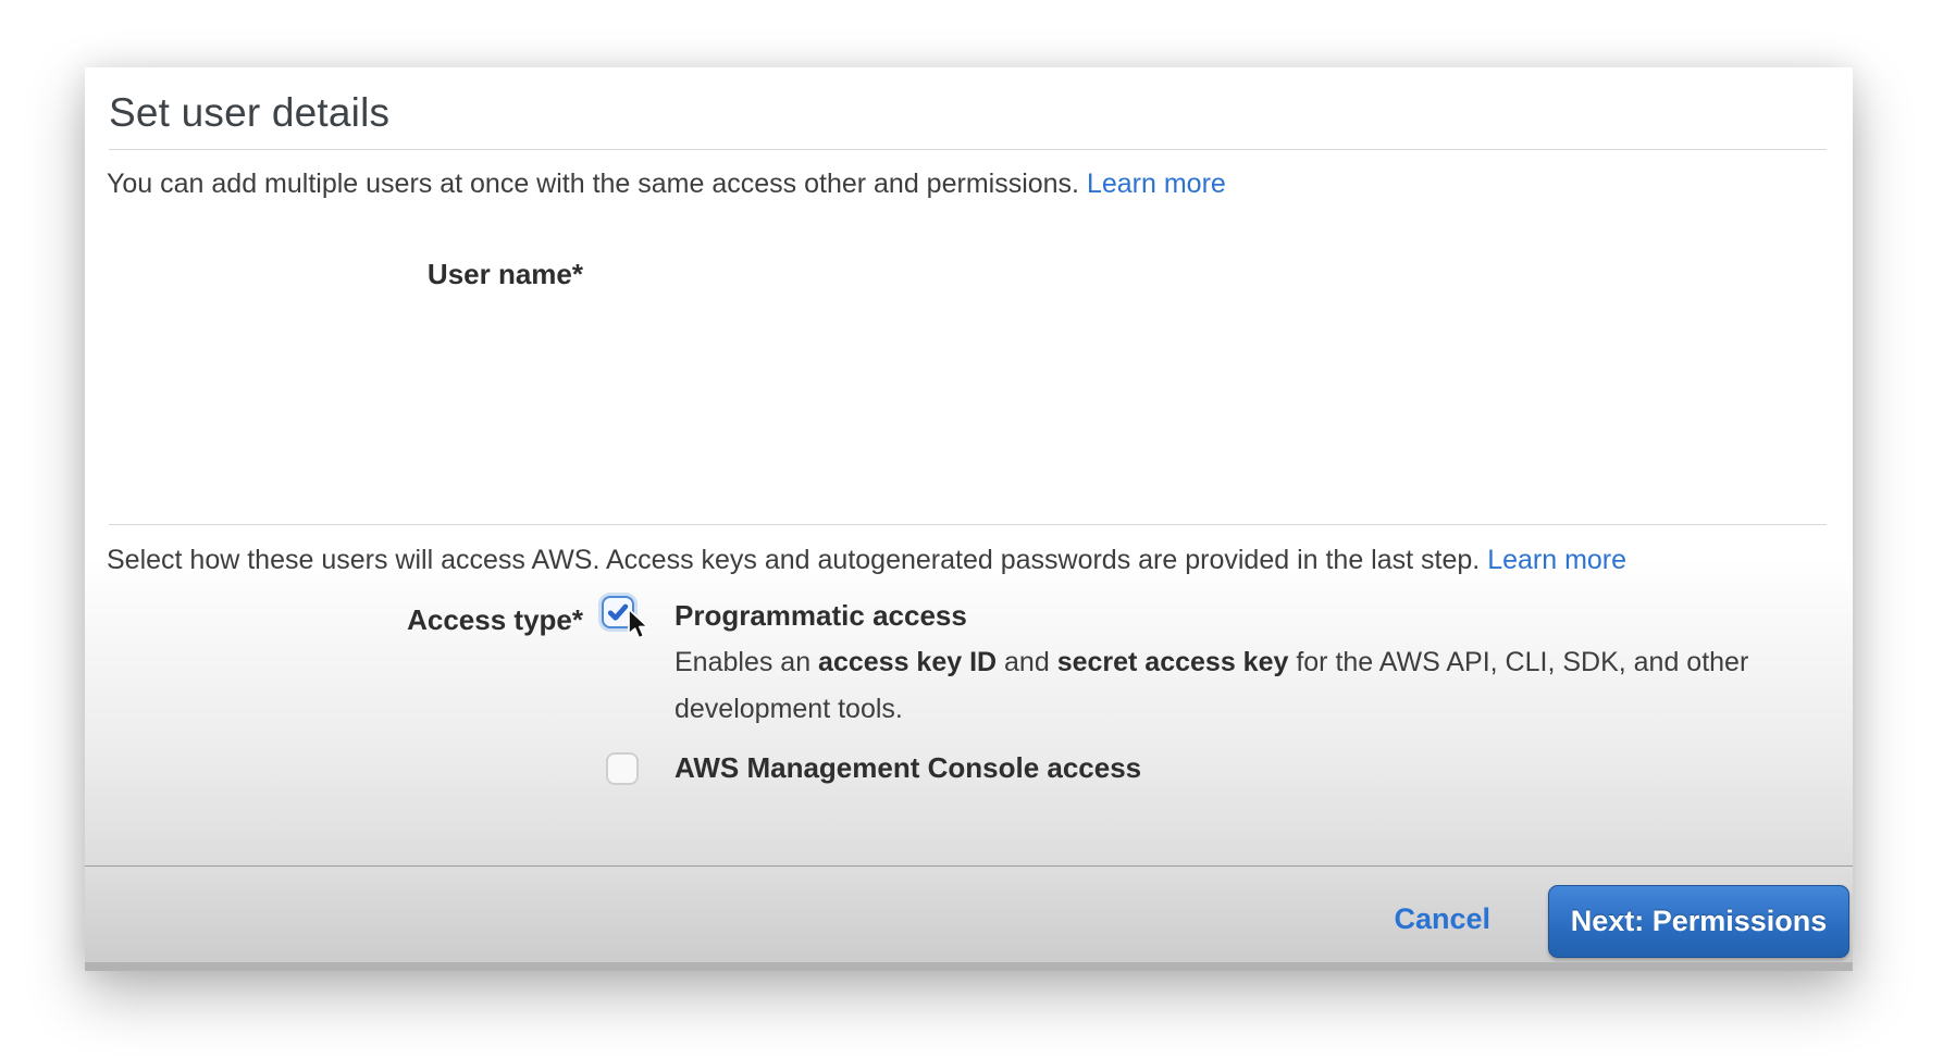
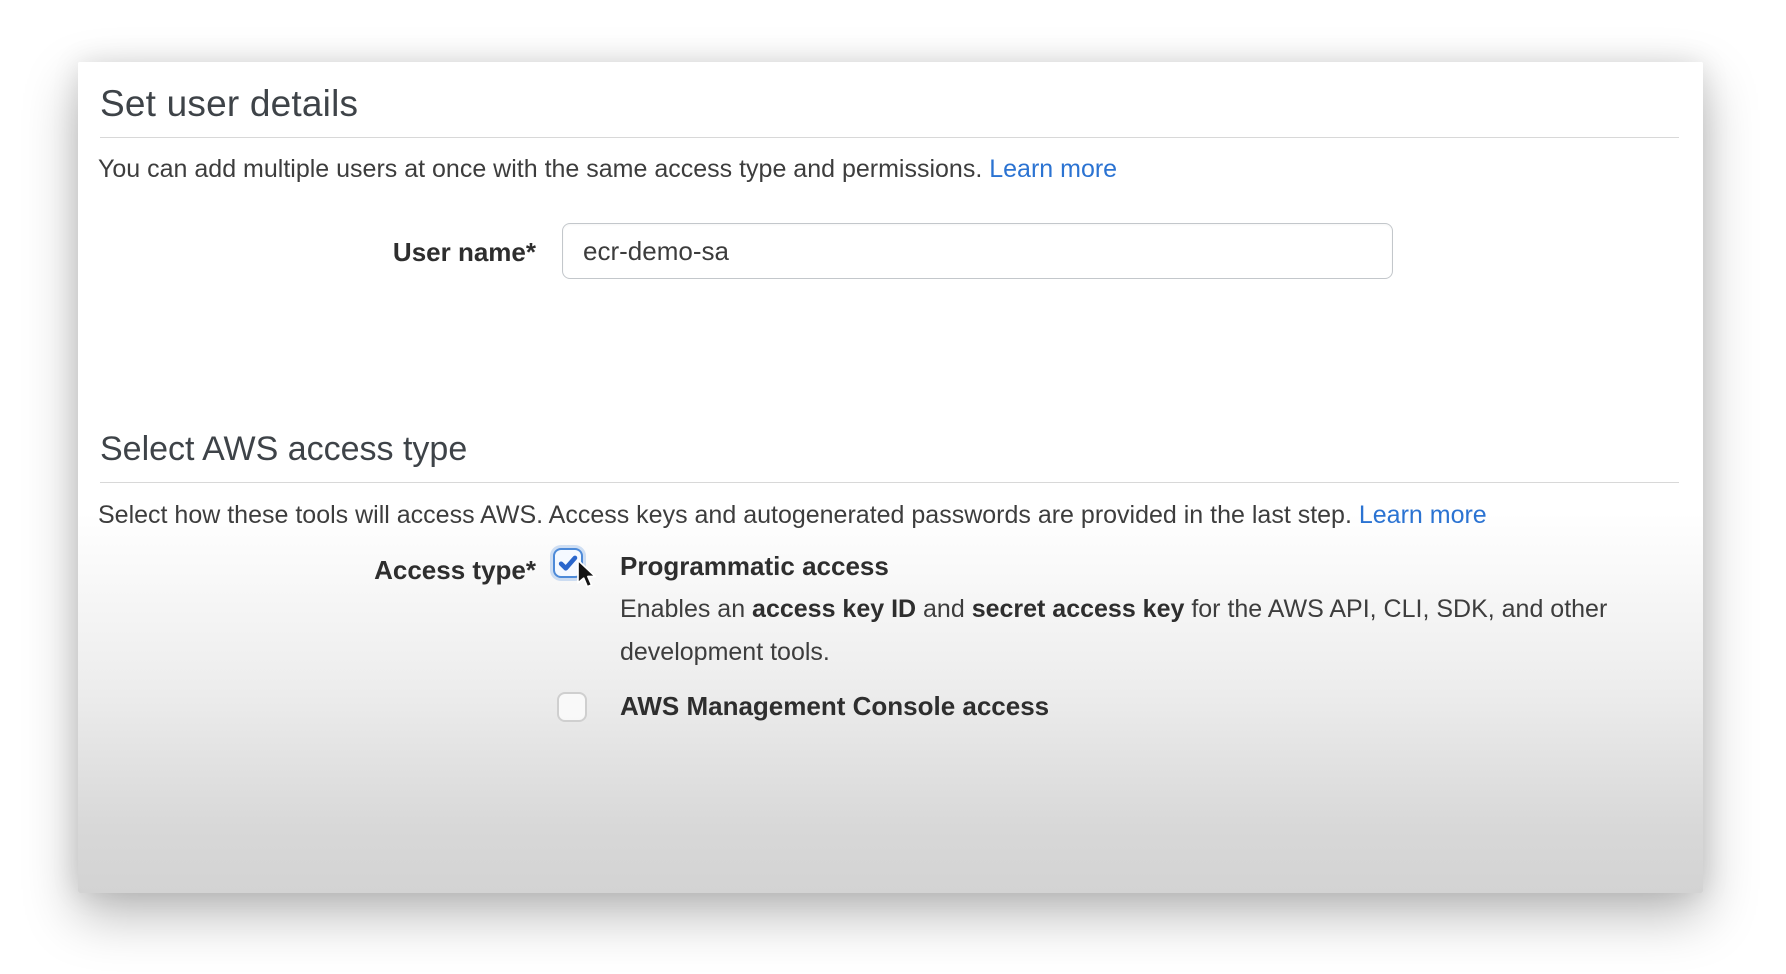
  Set user details
- You can add multiple users at once with the same access other and permissions. Learn more
+ You can add multiple users at once with the same access type and permissions. Learn more
  User name*
+ ecr-demo-sa
+ Select AWS access type
- Select how these users will access AWS. Access keys and autogenerated passwords are provided in the last step. Learn more
+ Select how these tools will access AWS. Access keys and autogenerated passwords are provided in the last step. Learn more
  Access type*
  Programmatic access
  Enables an access key ID and secret access key for the AWS API, CLI, SDK, and other development tools.
  AWS Management Console access
- Cancel
- Next: Permissions
